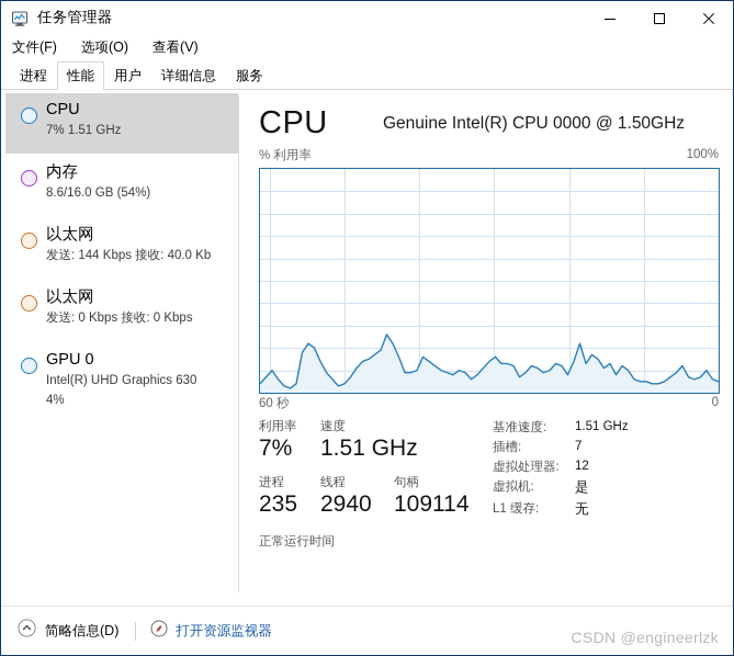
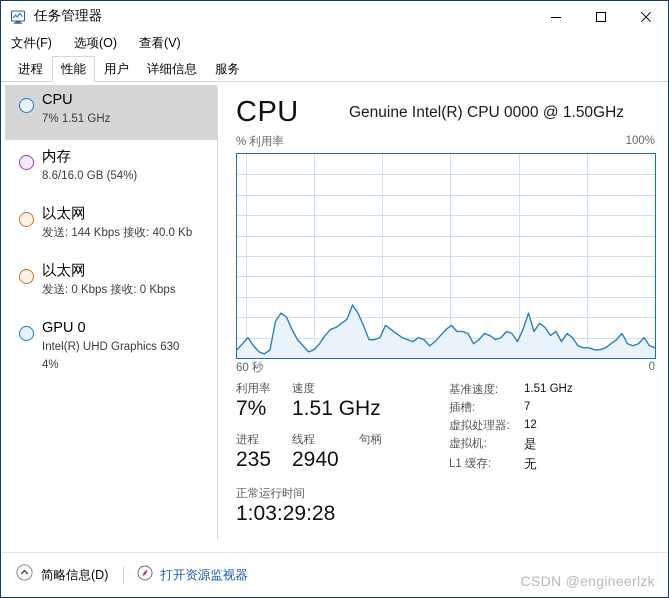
  任务管理器
  文件(F)
  选项(O)
  查看(V)
  进程
  性能
  用户
  详细信息
  服务
  CPU
  7% 1.51 GHz
  内存
  8.6/16.0 GB (54%)
  以太网
  发送: 144 Kbps 接收: 40.0 Kb
  以太网
  发送: 0 Kbps 接收: 0 Kbps
  GPU 0
  Intel(R) UHD Graphics 630
  4%
  CPU
  Genuine Intel(R) CPU 0000 @ 1.50GHz
  % 利用率
  100%
  60 秒
  0
  利用率
  7%
  速度
  1.51 GHz
  进程
  235
  线程
  2940
  句柄
- 109114
  正常运行时间
+ 1:03:29:28
  基准速度:
  1.51 GHz
  插槽:
  7
  虚拟处理器:
  12
  虚拟机:
  是
  L1 缓存:
  无
  简略信息(D)
  打开资源监视器
  CSDN @engineerlzk
